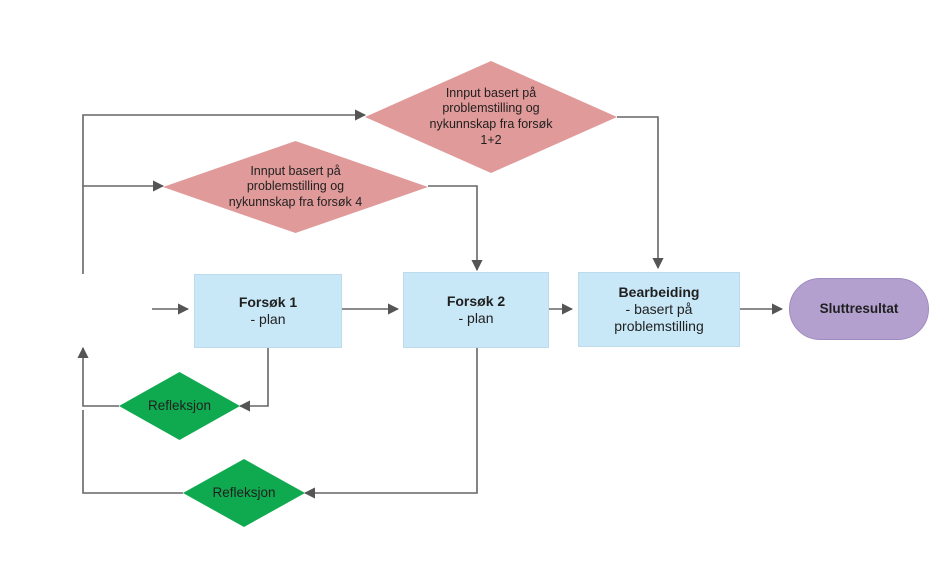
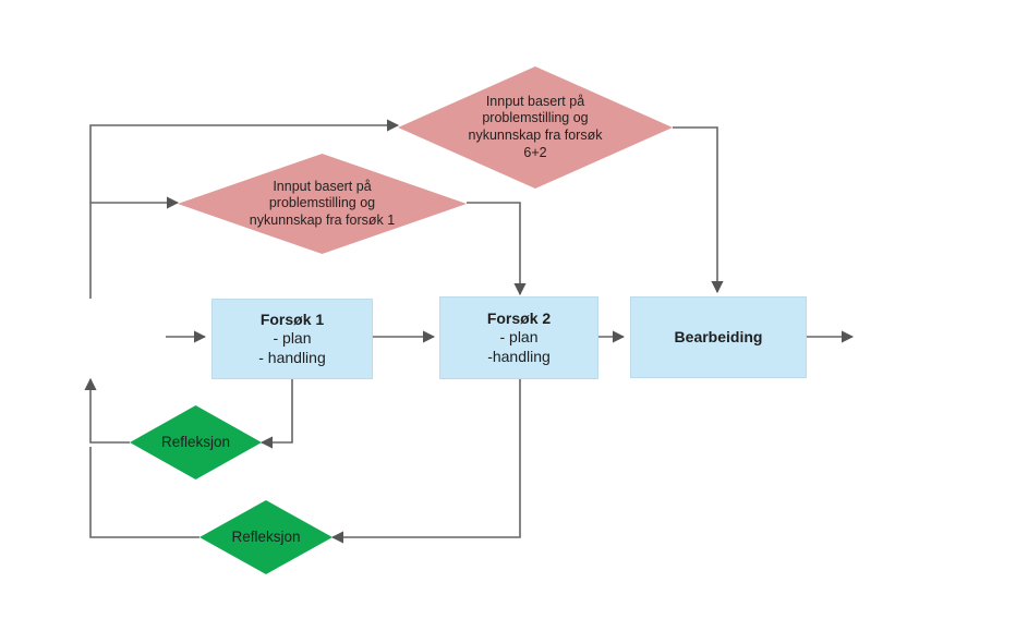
  Forsøk 1
  - plan
+ - handling
  Forsøk 2
  - plan
+ -handling
  Bearbeiding
- - basert på problemstilling
- Sluttresultat
  Innput basert på
  problemstilling og
- nykunnskap fra forsøk 4
+ nykunnskap fra forsøk 1
  Innput basert på
  problemstilling og
  nykunnskap fra forsøk
- 1+2
+ 6+2
  Refleksjon
  Refleksjon
